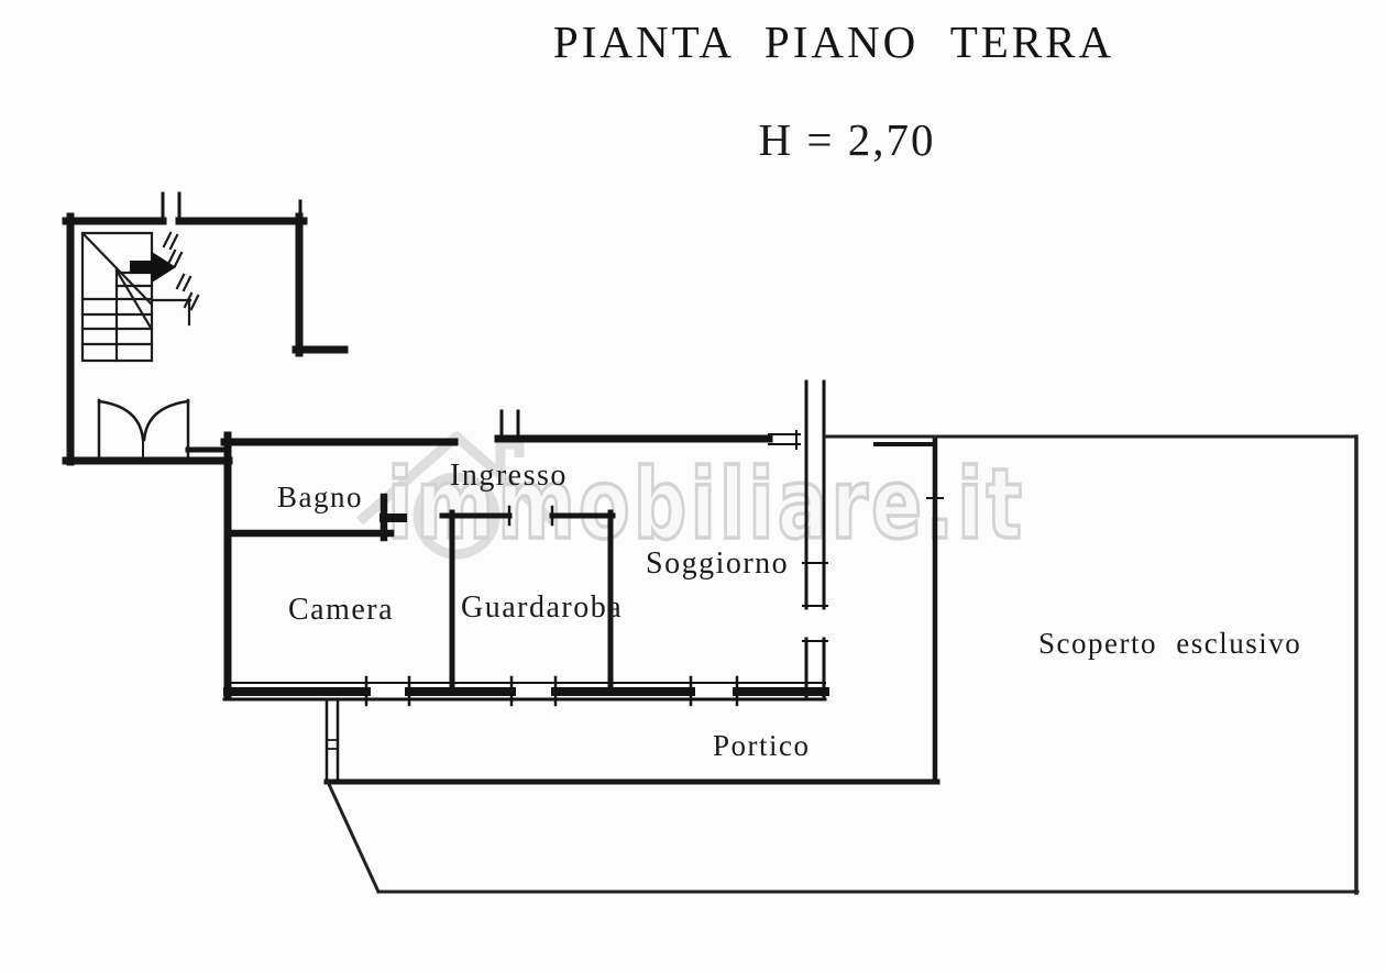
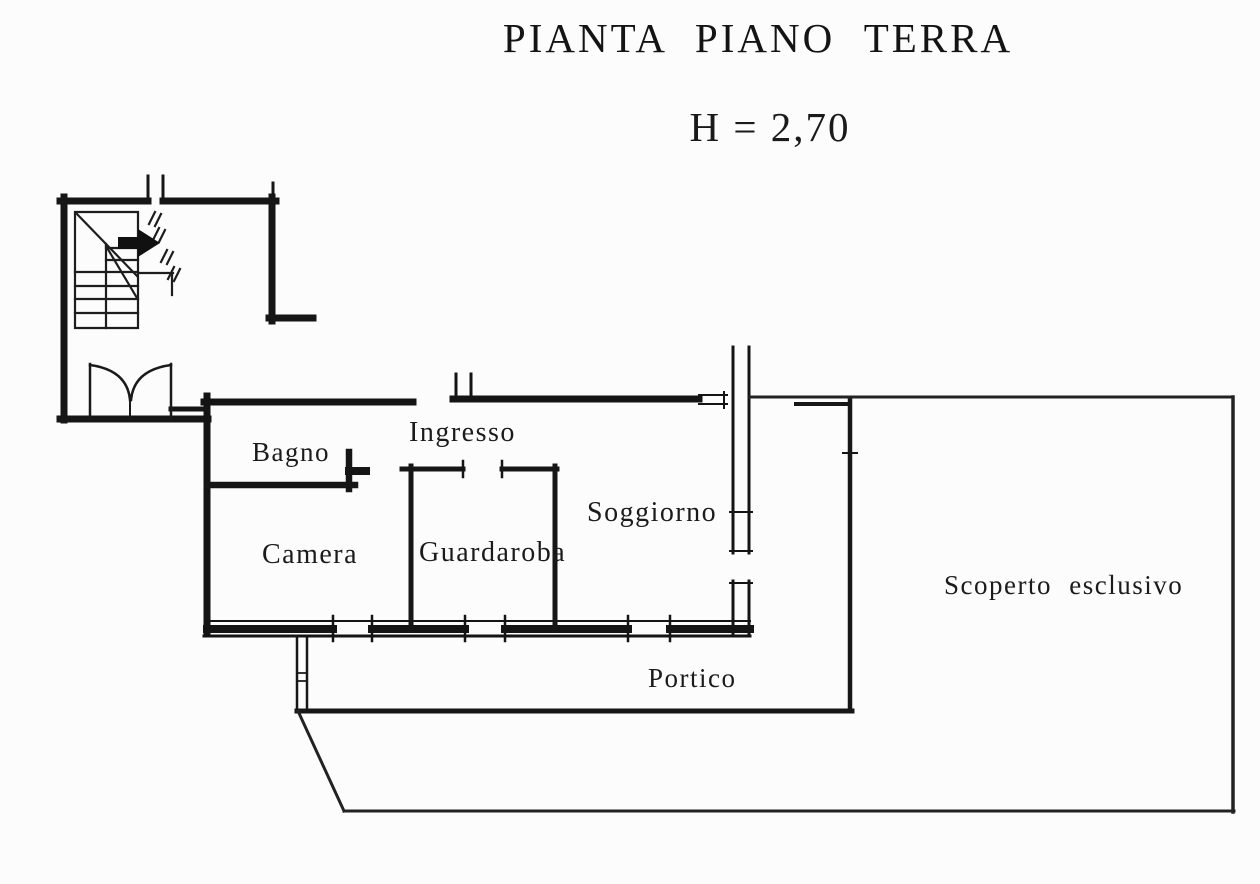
  PIANTA PIANO TERRA
  H = 2,70
- immobiliare.it
  Bagno
  Ingresso
  Camera
  Guardaroba
  Soggiorno
  Scoperto esclusivo
  Portico
